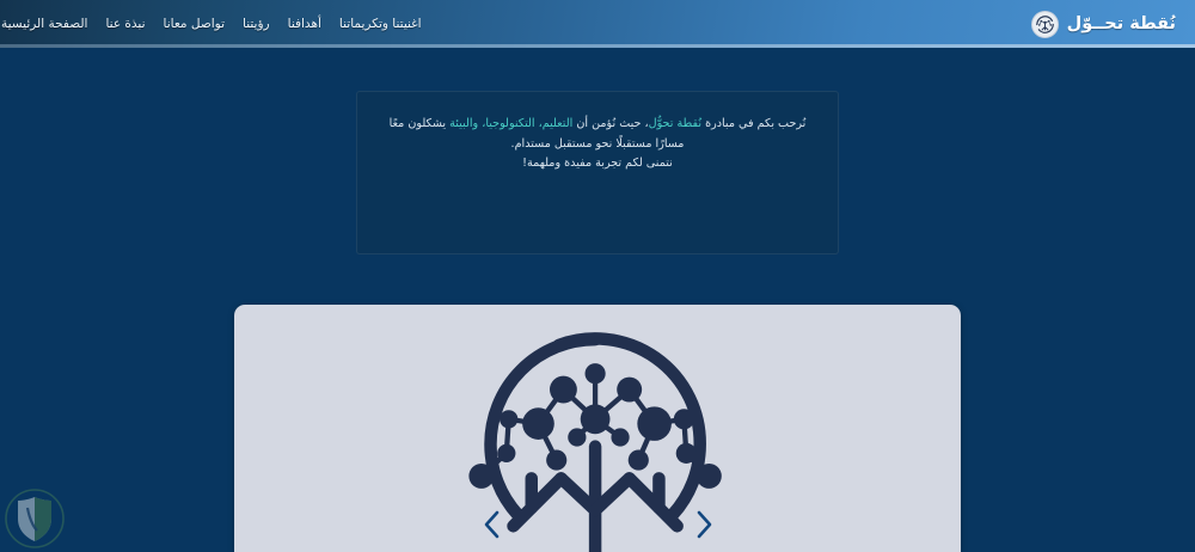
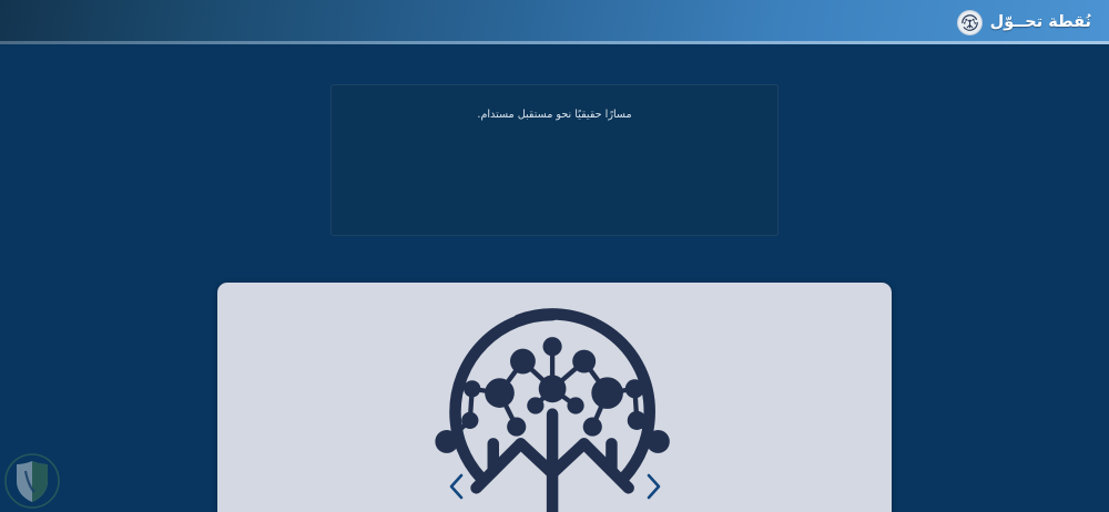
  نُقطة تحــوّل
- اغنيتنا وتكريماتنا
- أهدافنا
- رؤيتنا
- تواصل معانا
- نبذة عنا
- الصفحة الرئيسية
- نُرحب بكم في مبادرة نُقطة تحوُّل، حيث نُؤمن أن التعليم، التكنولوجيا، والبيئة يشكلون معًا
- مسارًا مستقبلًا نحو مستقبل مستدام.
+ مسارًا حقيقيًا نحو مستقبل مستدام.
- نتمنى لكم تجربة مفيدة وملهمة!
